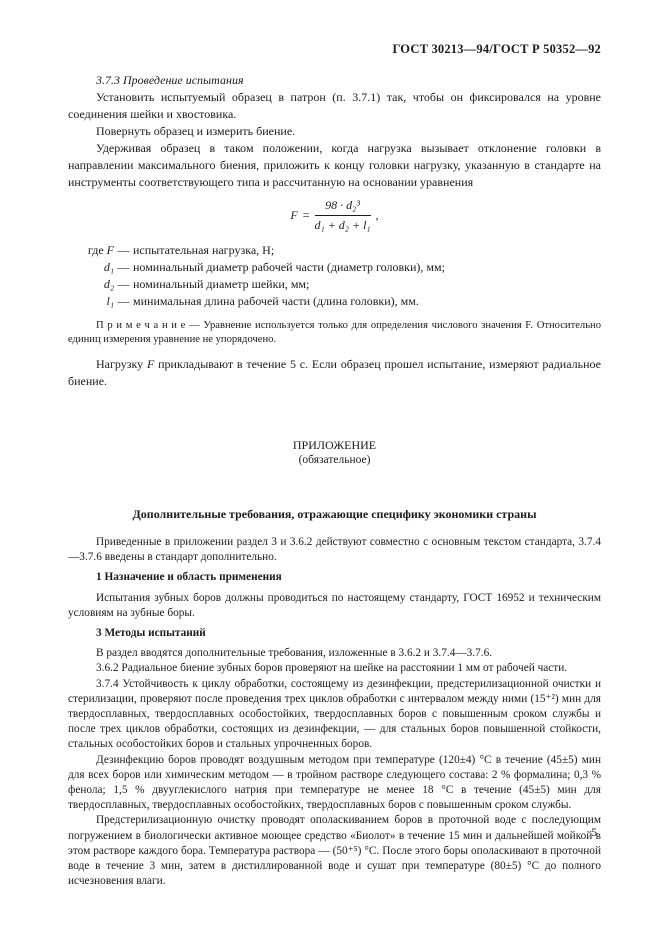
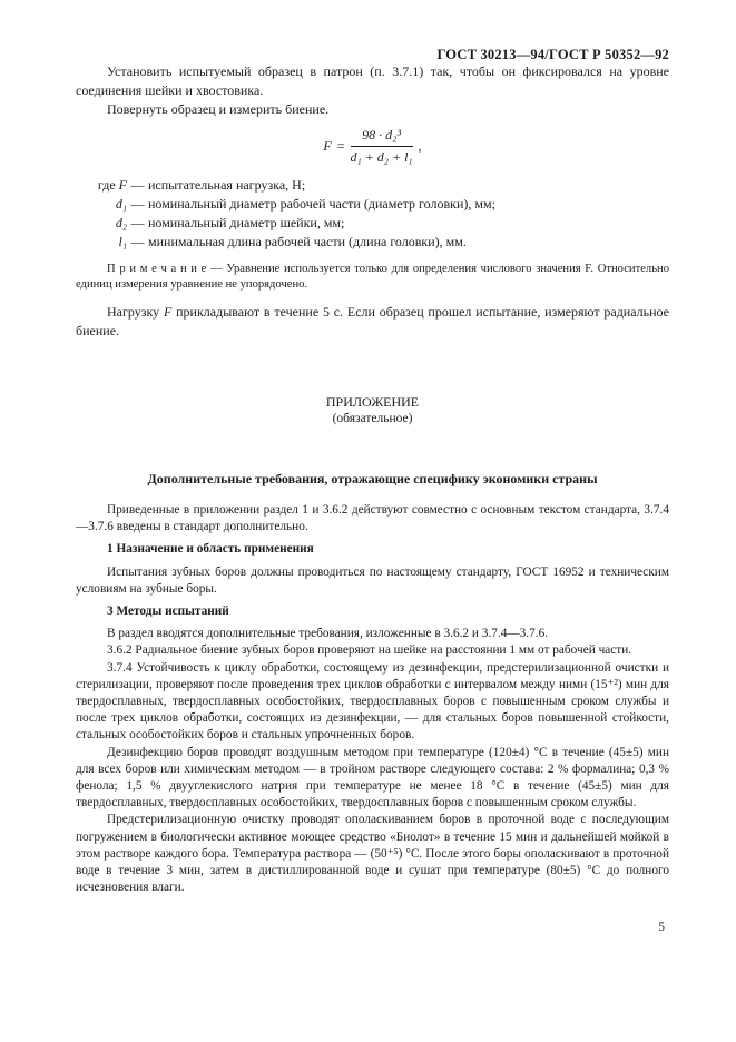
  ГОСТ 30213—94/ГОСТ Р 50352—92
- 3.7.3 Проведение испытания
  Установить испытуемый образец в патрон (п. 3.7.1) так, чтобы он фиксировался на уровне соединения шейки и хвостовика.
  Повернуть образец и измерить биение.
- Удерживая образец в таком положении, когда нагрузка вызывает отклонение головки в направлении максимального биения, приложить к концу головки нагрузку, указанную в стандарте на инструменты соответствующего типа и рассчитанную на основании уравнения
  F
  =
  98 · d₂³
  d₁ + d₂ + l₁
  ,
  где F
  —
  испытательная нагрузка, Н;
  d₁
  —
  номинальный диаметр рабочей части (диаметр головки), мм;
  d₂
  —
  номинальный диаметр шейки, мм;
  l₁
  —
  минимальная длина рабочей части (длина головки), мм.
  П р и м е ч а н и е — Уравнение используется только для определения числового значения F. Относительно единиц измерения уравнение не упорядочено.
  Нагрузку F прикладывают в течение 5 с. Если образец прошел испытание, измеряют радиальное биение.
  ПРИЛОЖЕНИЕ
  (обязательное)
  Дополнительные требования, отражающие специфику экономики страны
- Приведенные в приложении раздел 3 и 3.6.2 действуют совместно с основным текстом стандарта, 3.7.4—3.7.6 введены в стандарт дополнительно.
+ Приведенные в приложении раздел 1 и 3.6.2 действуют совместно с основным текстом стандарта, 3.7.4—3.7.6 введены в стандарт дополнительно.
  1 Назначение и область применения
  Испытания зубных боров должны проводиться по настоящему стандарту, ГОСТ 16952 и техническим условиям на зубные боры.
  3 Методы испытаний
  В раздел вводятся дополнительные требования, изложенные в 3.6.2 и 3.7.4—3.7.6.
  3.6.2 Радиальное биение зубных боров проверяют на шейке на расстоянии 1 мм от рабочей части.
  3.7.4 Устойчивость к циклу обработки, состоящему из дезинфекции, предстерилизационной очистки и стерилизации, проверяют после проведения трех циклов обработки с интервалом между ними (15⁺²) мин для твердосплавных, твердосплавных особостойких, твердосплавных боров с повышенным сроком службы и после трех циклов обработки, состоящих из дезинфекции, — для стальных боров повышенной стойкости, стальных особостойких боров и стальных упрочненных боров.
  Дезинфекцию боров проводят воздушным методом при температуре (120±4) °С в течение (45±5) мин для всех боров или химическим методом — в тройном растворе следующего состава: 2 % формалина; 0,3 % фенола; 1,5 % двууглекислого натрия при температуре не менее 18 °С в течение (45±5) мин для твердосплавных, твердосплавных особостойких, твердосплавных боров с повышенным сроком службы.
  Предстерилизационную очистку проводят ополаскиванием боров в проточной воде с последующим погружением в биологически активное моющее средство «Биолот» в течение 15 мин и дальнейшей мойкой в этом растворе каждого бора. Температура раствора — (50⁺⁵) °С. После этого боры ополаскивают в проточной воде в течение 3 мин, затем в дистиллированной воде и сушат при температуре (80±5) °С до полного исчезновения влаги.
  5
